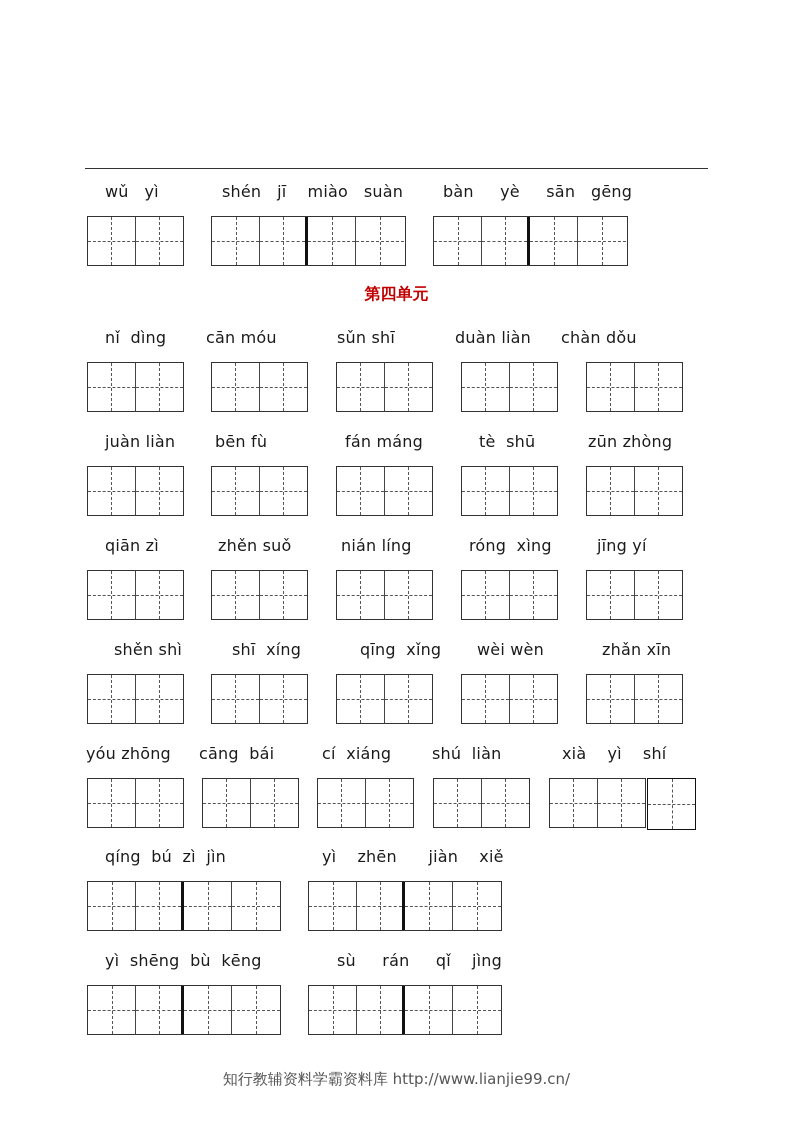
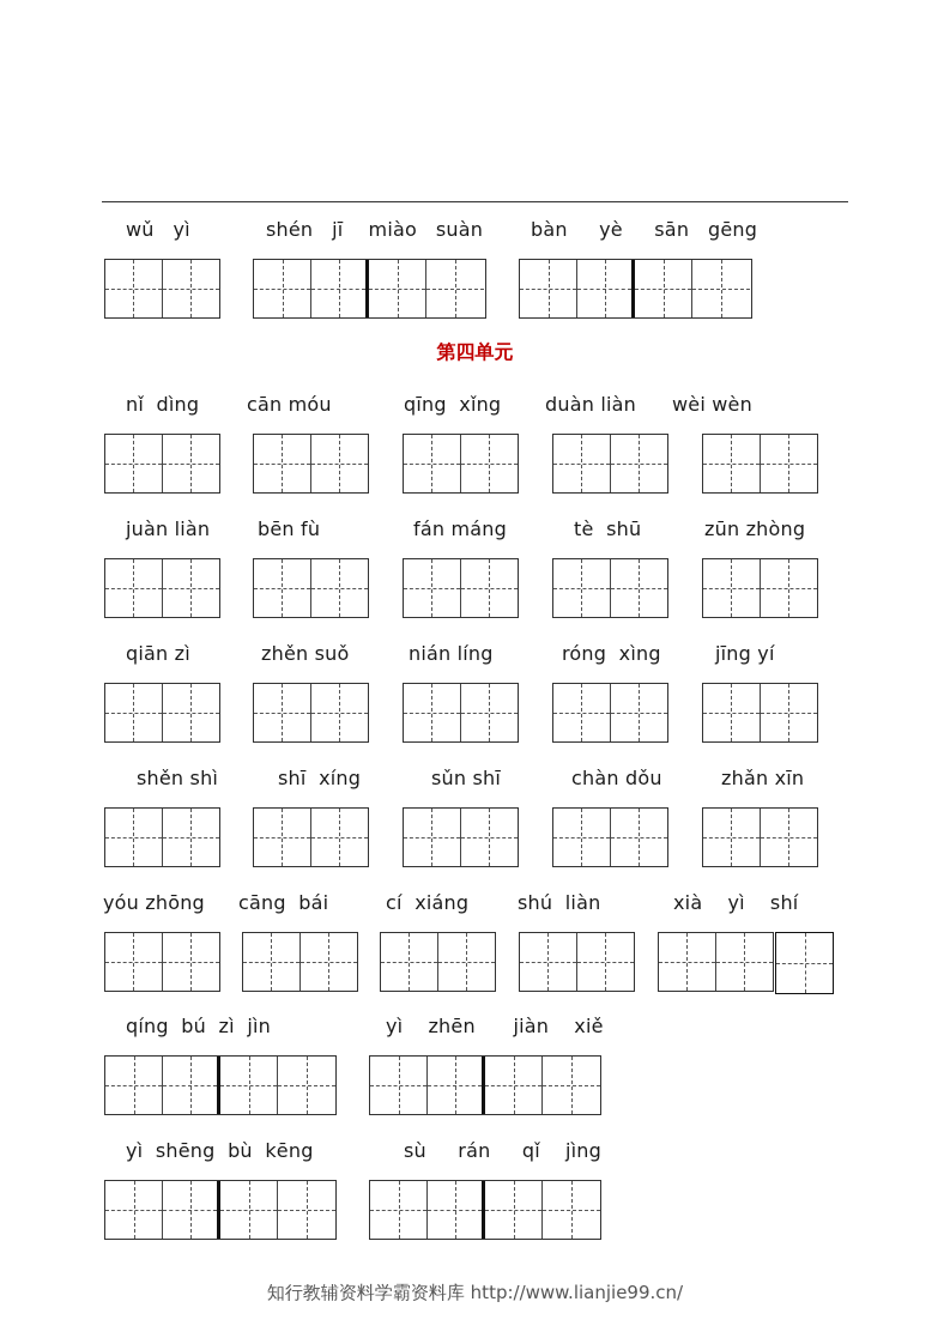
  wǔ yì
  shén jī miào suàn
  bàn yè sān gēng
  第四单元
  nǐ dìng
  cān móu
- sǔn shī
+ qīng xǐng
  duàn liàn
- chàn dǒu
+ wèi wèn
  juàn liàn
  bēn fù
  fán máng
  tè shū
  zūn zhòng
  qiān zì
  zhěn suǒ
  nián líng
  róng xìng
  jīng yí
  shěn shì
  shī xíng
- qīng xǐng
+ sǔn shī
- wèi wèn
+ chàn dǒu
  zhǎn xīn
  yóu zhōng
  cāng bái
  cí xiáng
  shú liàn
  xià yì shí
  qíng bú zì jìn
  yì zhēn jiàn xiě
  yì shēng bù kēng
  sù rán qǐ jìng
  知行教辅资料学霸资料库 http://www.lianjie99.cn/
